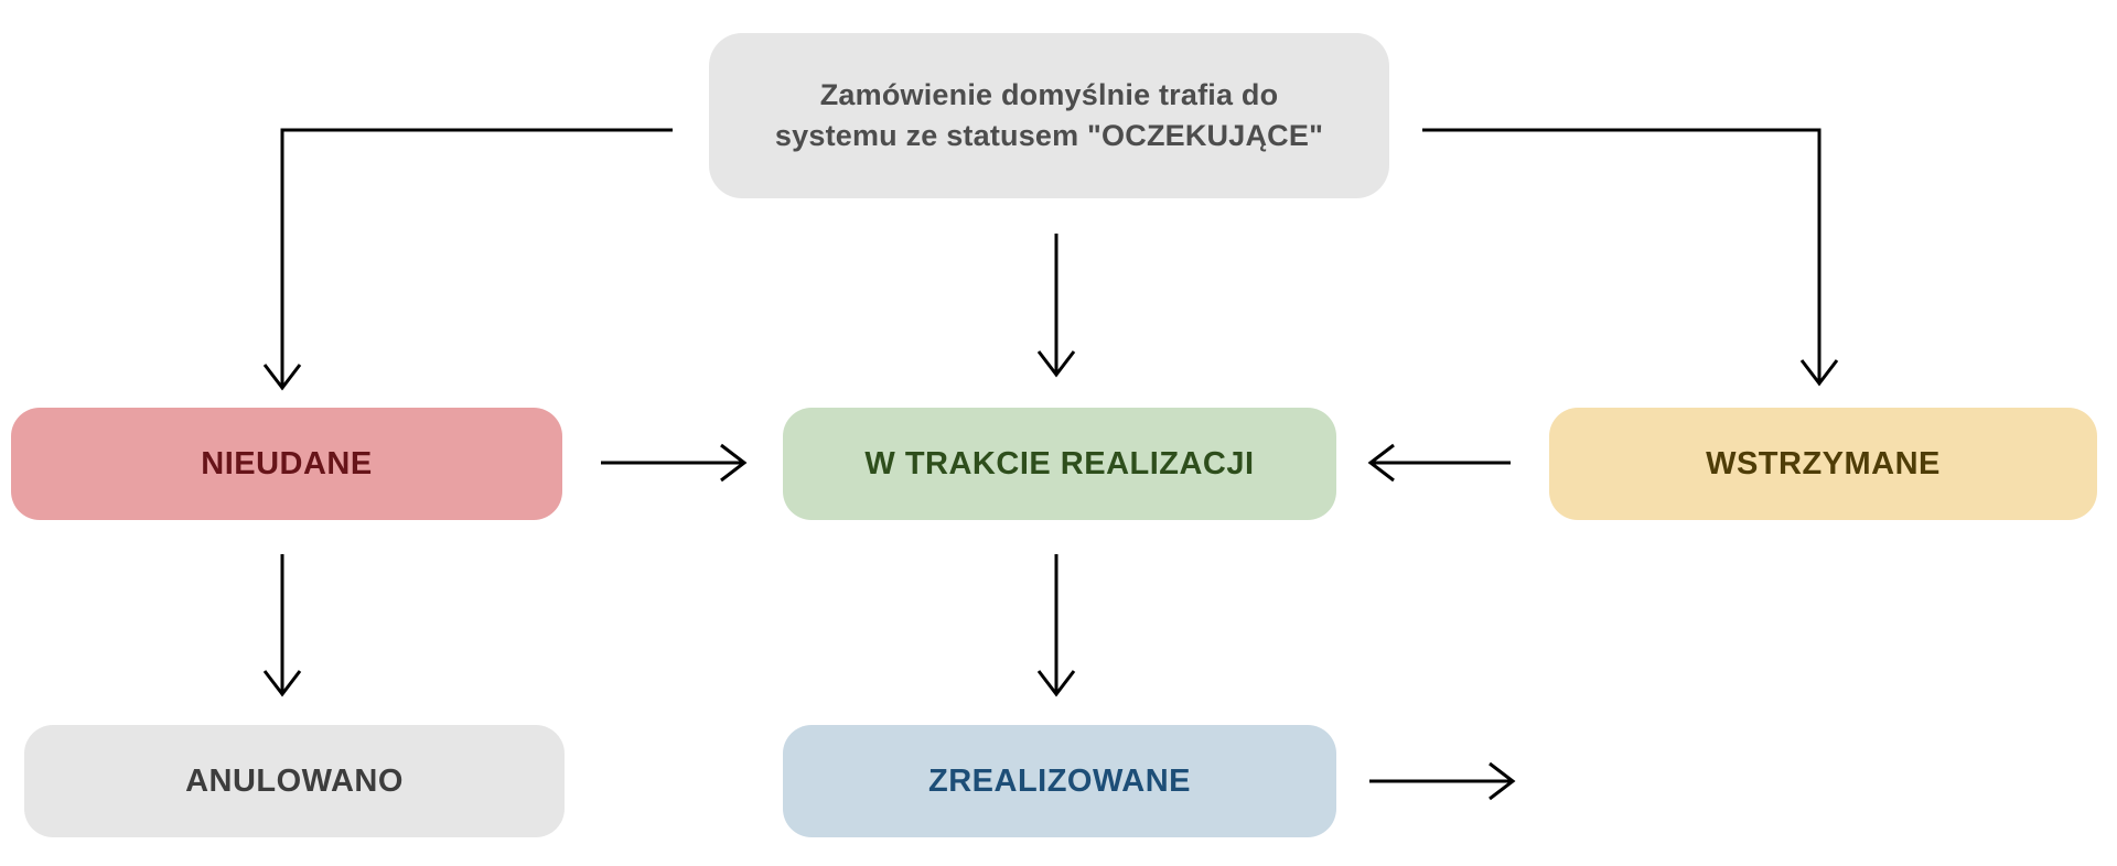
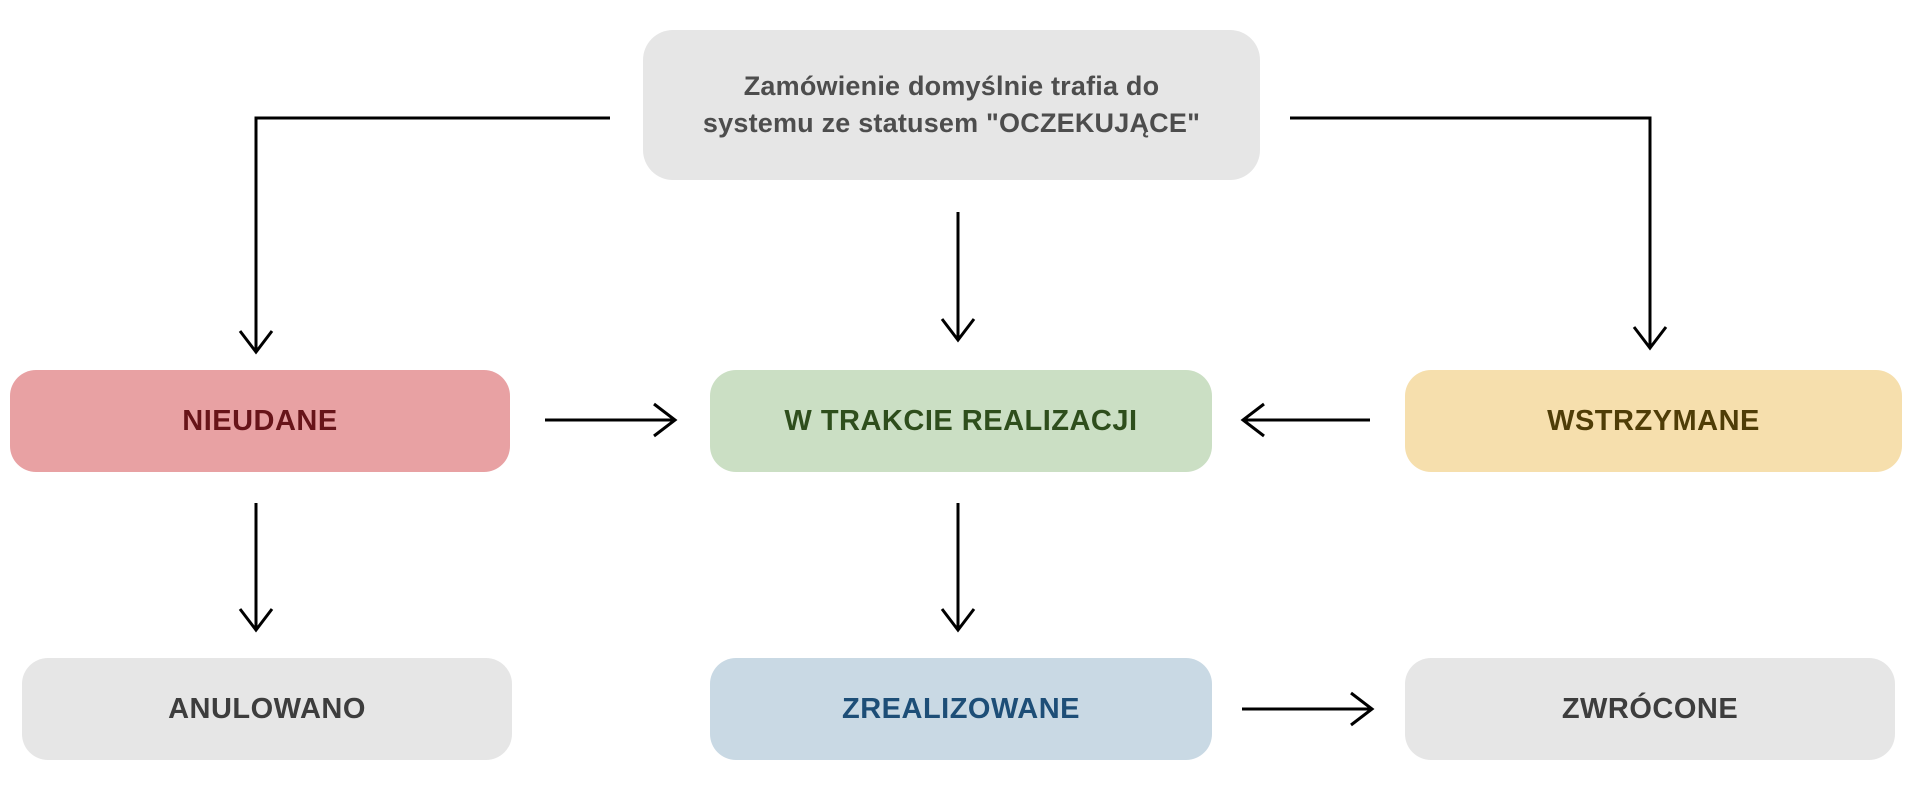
  Zamówienie domyślnie trafia do
  systemu ze statusem "OCZEKUJĄCE"
  NIEUDANE
  W TRAKCIE REALIZACJI
  WSTRZYMANE
  ANULOWANO
  ZREALIZOWANE
+ ZWRÓCONE
